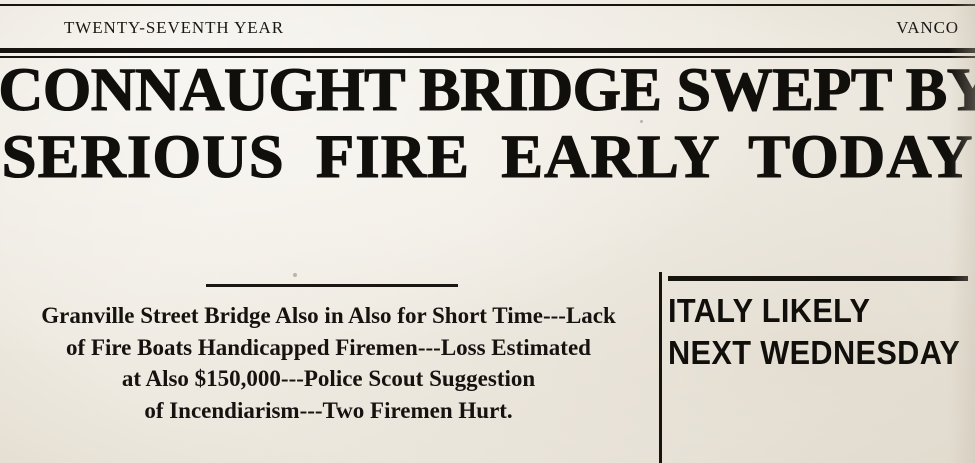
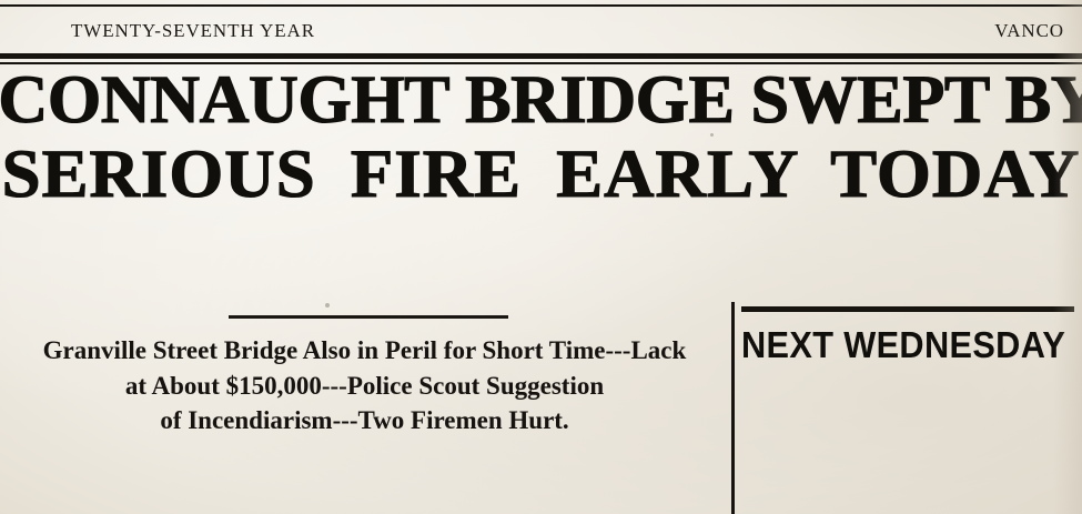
  TWENTY-SEVENTH YEAR
  VANC
  CONNAUGHT BRIDGE SWEPT B
  SERIOUS FIRE EARLY TODA
- Granville Street Bridge Also in Also for Short Time---Lack
+ Granville Street Bridge Also in Peril for Short Time---Lack
- of Fire Boats Handicapped Firemen---Loss Estimated
- at Also $150,000---Police Scout Suggestion
+ at About $150,000---Police Scout Suggestion
  of Incendiarism---Two Firemen Hurt.
- ITALY LIKELY
  NEXT WEDNESDA
